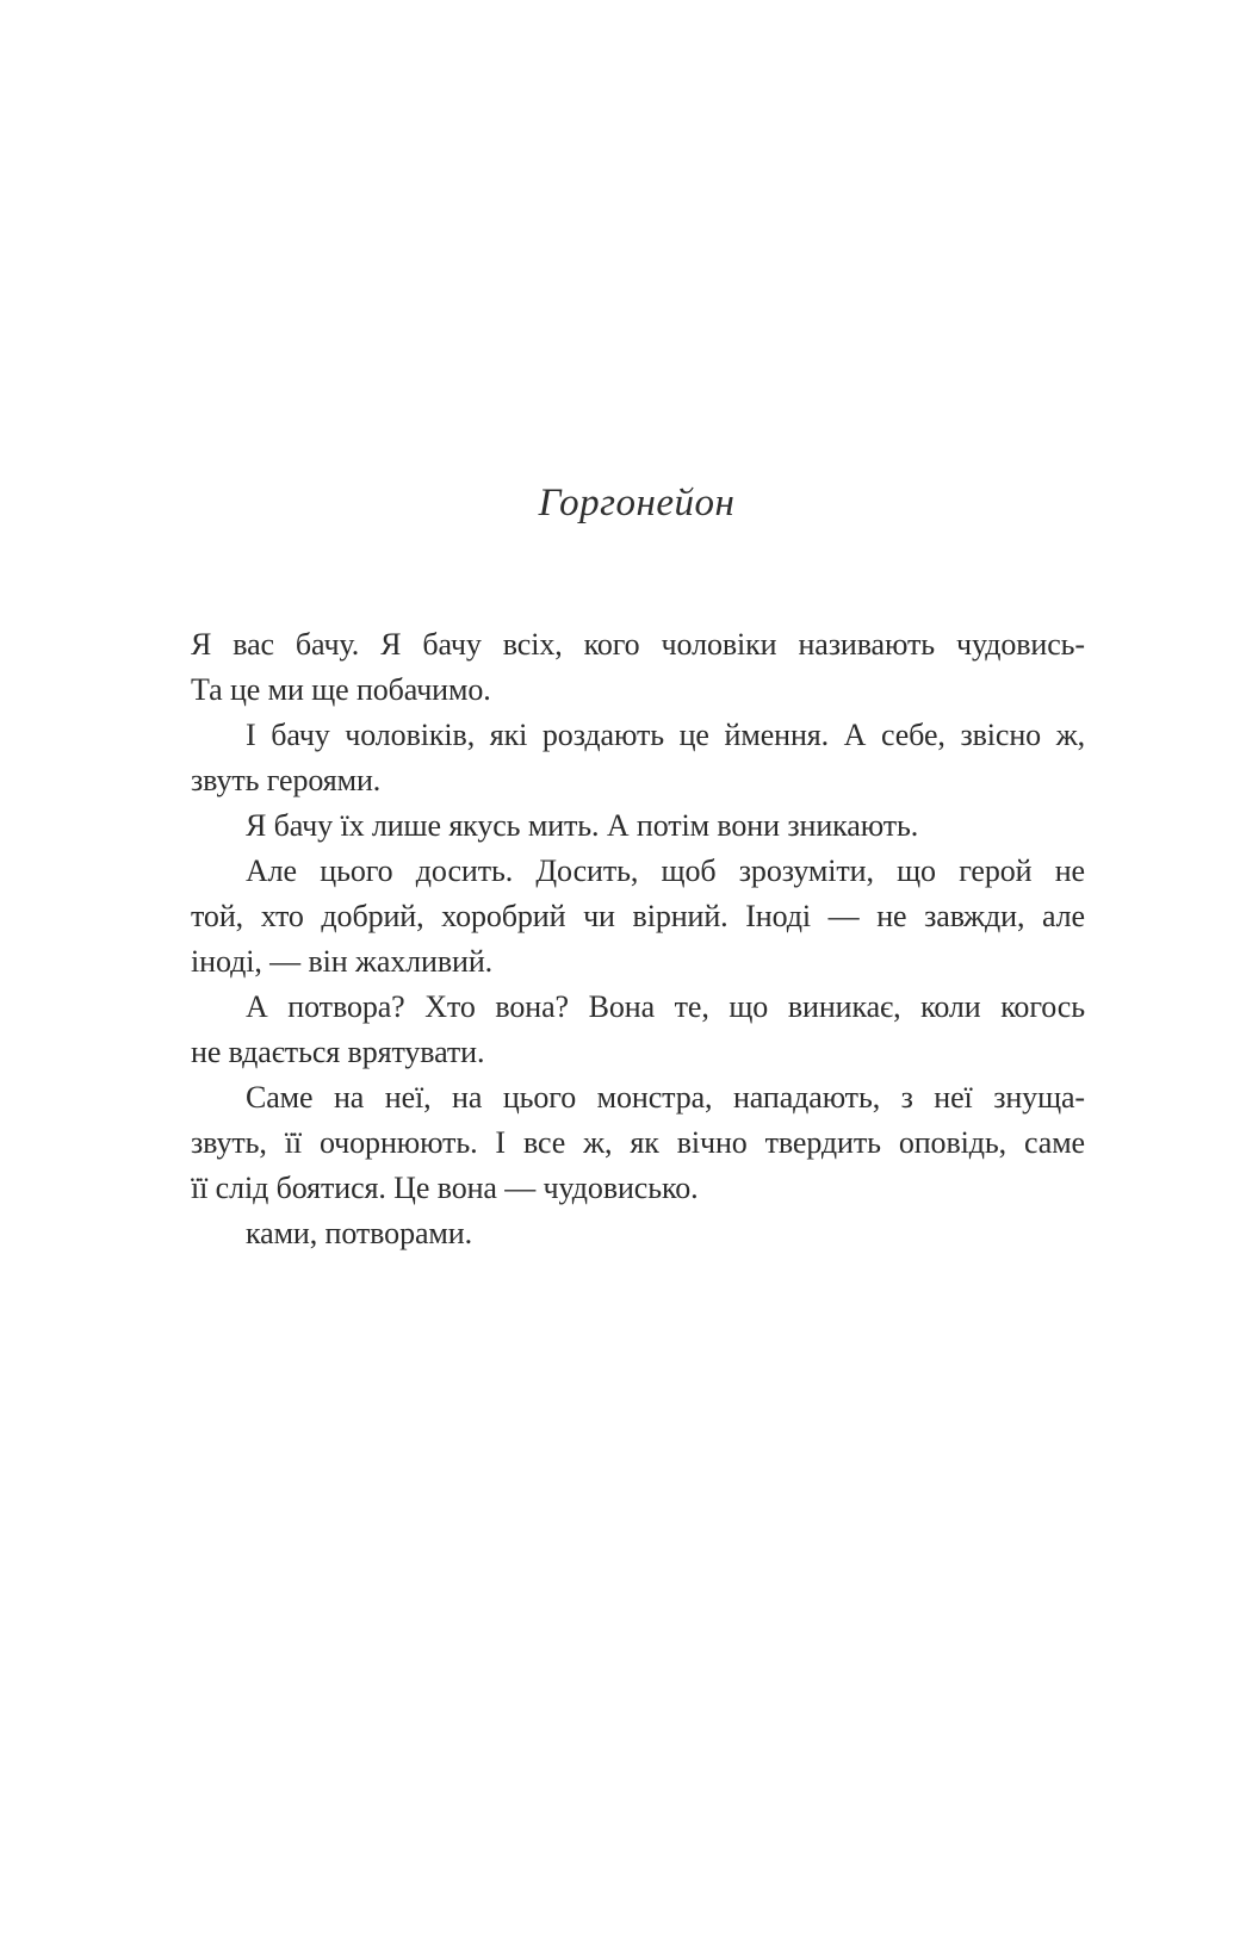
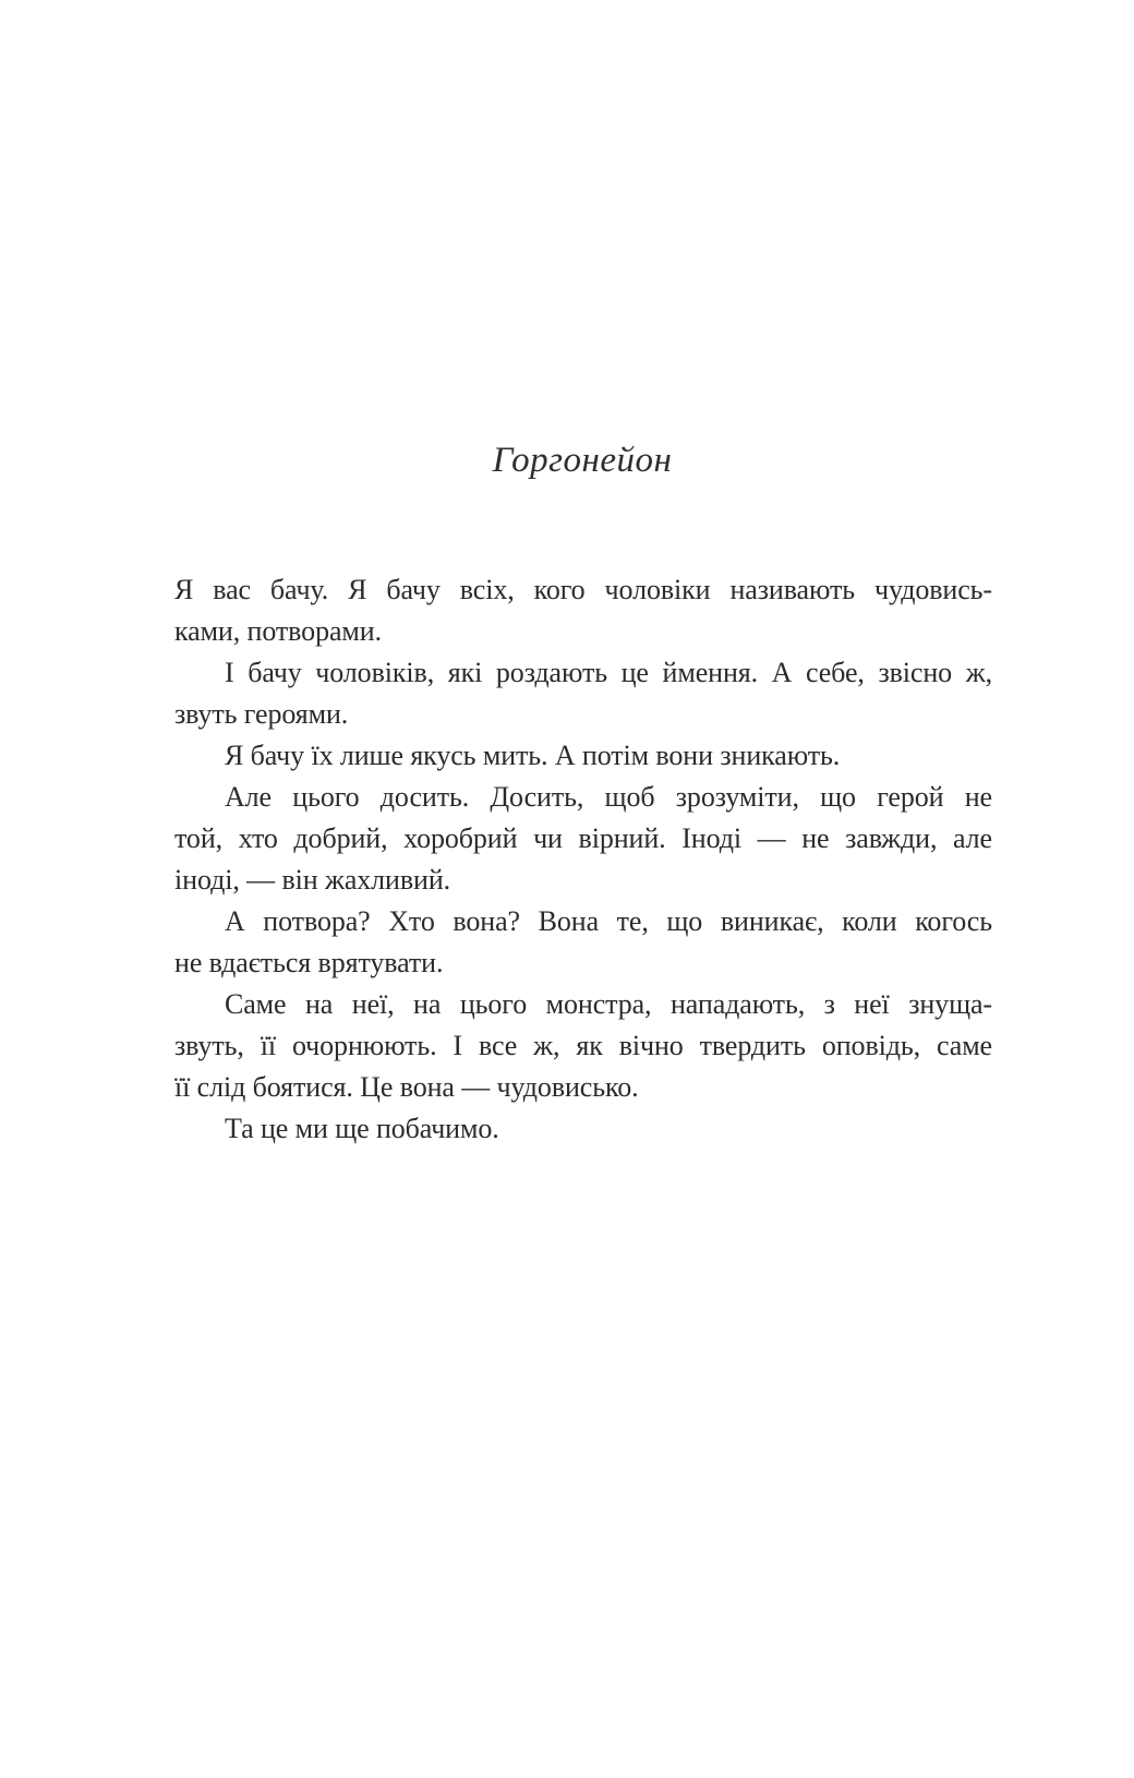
  Горгонейон
  Я вас бачу. Я бачу всіх, кого чоловіки називають чудовись-
- Та це ми ще побачимо.
+ ками, потворами.
  І бачу чоловіків, які роздають це ймення. А себе, звісно ж,
  звуть героями.
  Я бачу їх лише якусь мить. А потім вони зникають.
  Але цього досить. Досить, щоб зрозуміти, що герой не
  той, хто добрий, хоробрий чи вірний. Іноді — не завжди, але
  іноді, — він жахливий.
  А потвора? Хто вона? Вона те, що виникає, коли когось
  не вдається врятувати.
  Саме на неї, на цього монстра, нападають, з неї знуща-
  звуть, її очорнюють. І все ж, як вічно твердить оповідь, саме
  її слід боятися. Це вона — чудовисько.
- ками, потворами.
+ Та це ми ще побачимо.
